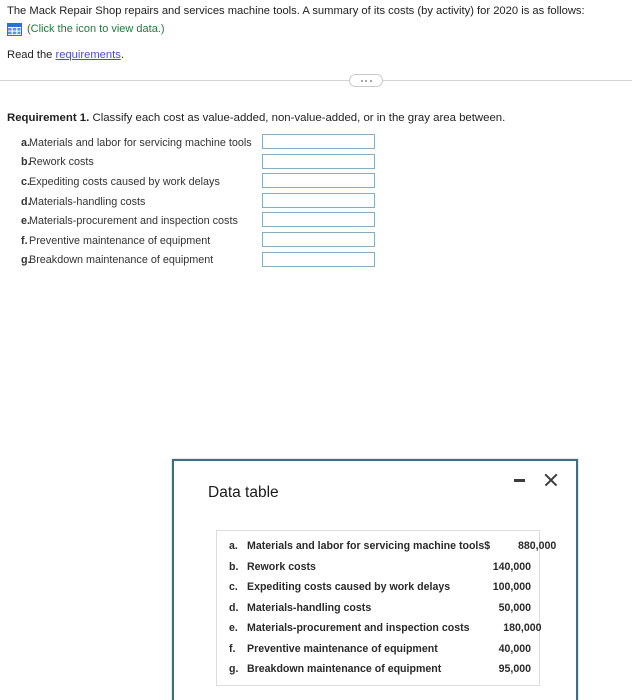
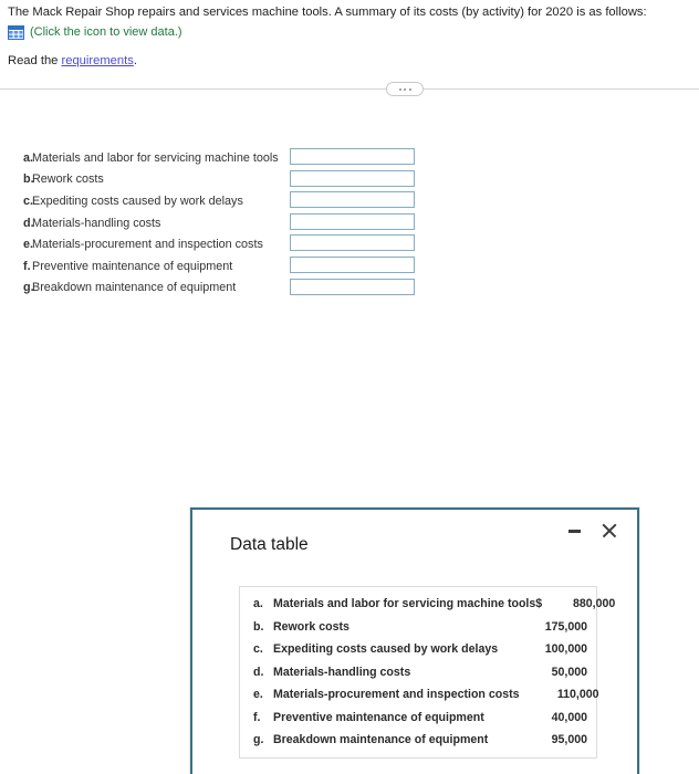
  The Mack Repair Shop repairs and services machine tools. A summary of its costs (by activity) for 2020 is as follows:
  (Click the icon to view data.)
  Read the requirements.
- Requirement 1. Classify each cost as value-added, non-value-added, or in the gray area between.
  a.
  Materials and labor for servicing machine tools
  b.
  Rework costs
  c.
  Expediting costs caused by work delays
  d.
  Materials-handling costs
  e.
  Materials-procurement and inspection costs
  f.
  Preventive maintenance of equipment
  g.
  Breakdown maintenance of equipment
  Data table
  a.
  Materials and labor for servicing machine tools
  $
  880,000
  b.
  Rework costs
- 140,000
+ 175,000
  c.
  Expediting costs caused by work delays
  100,000
  d.
  Materials-handling costs
  50,000
  e.
  Materials-procurement and inspection costs
- 180,000
+ 110,000
  f.
  Preventive maintenance of equipment
  40,000
  g.
  Breakdown maintenance of equipment
  95,000
